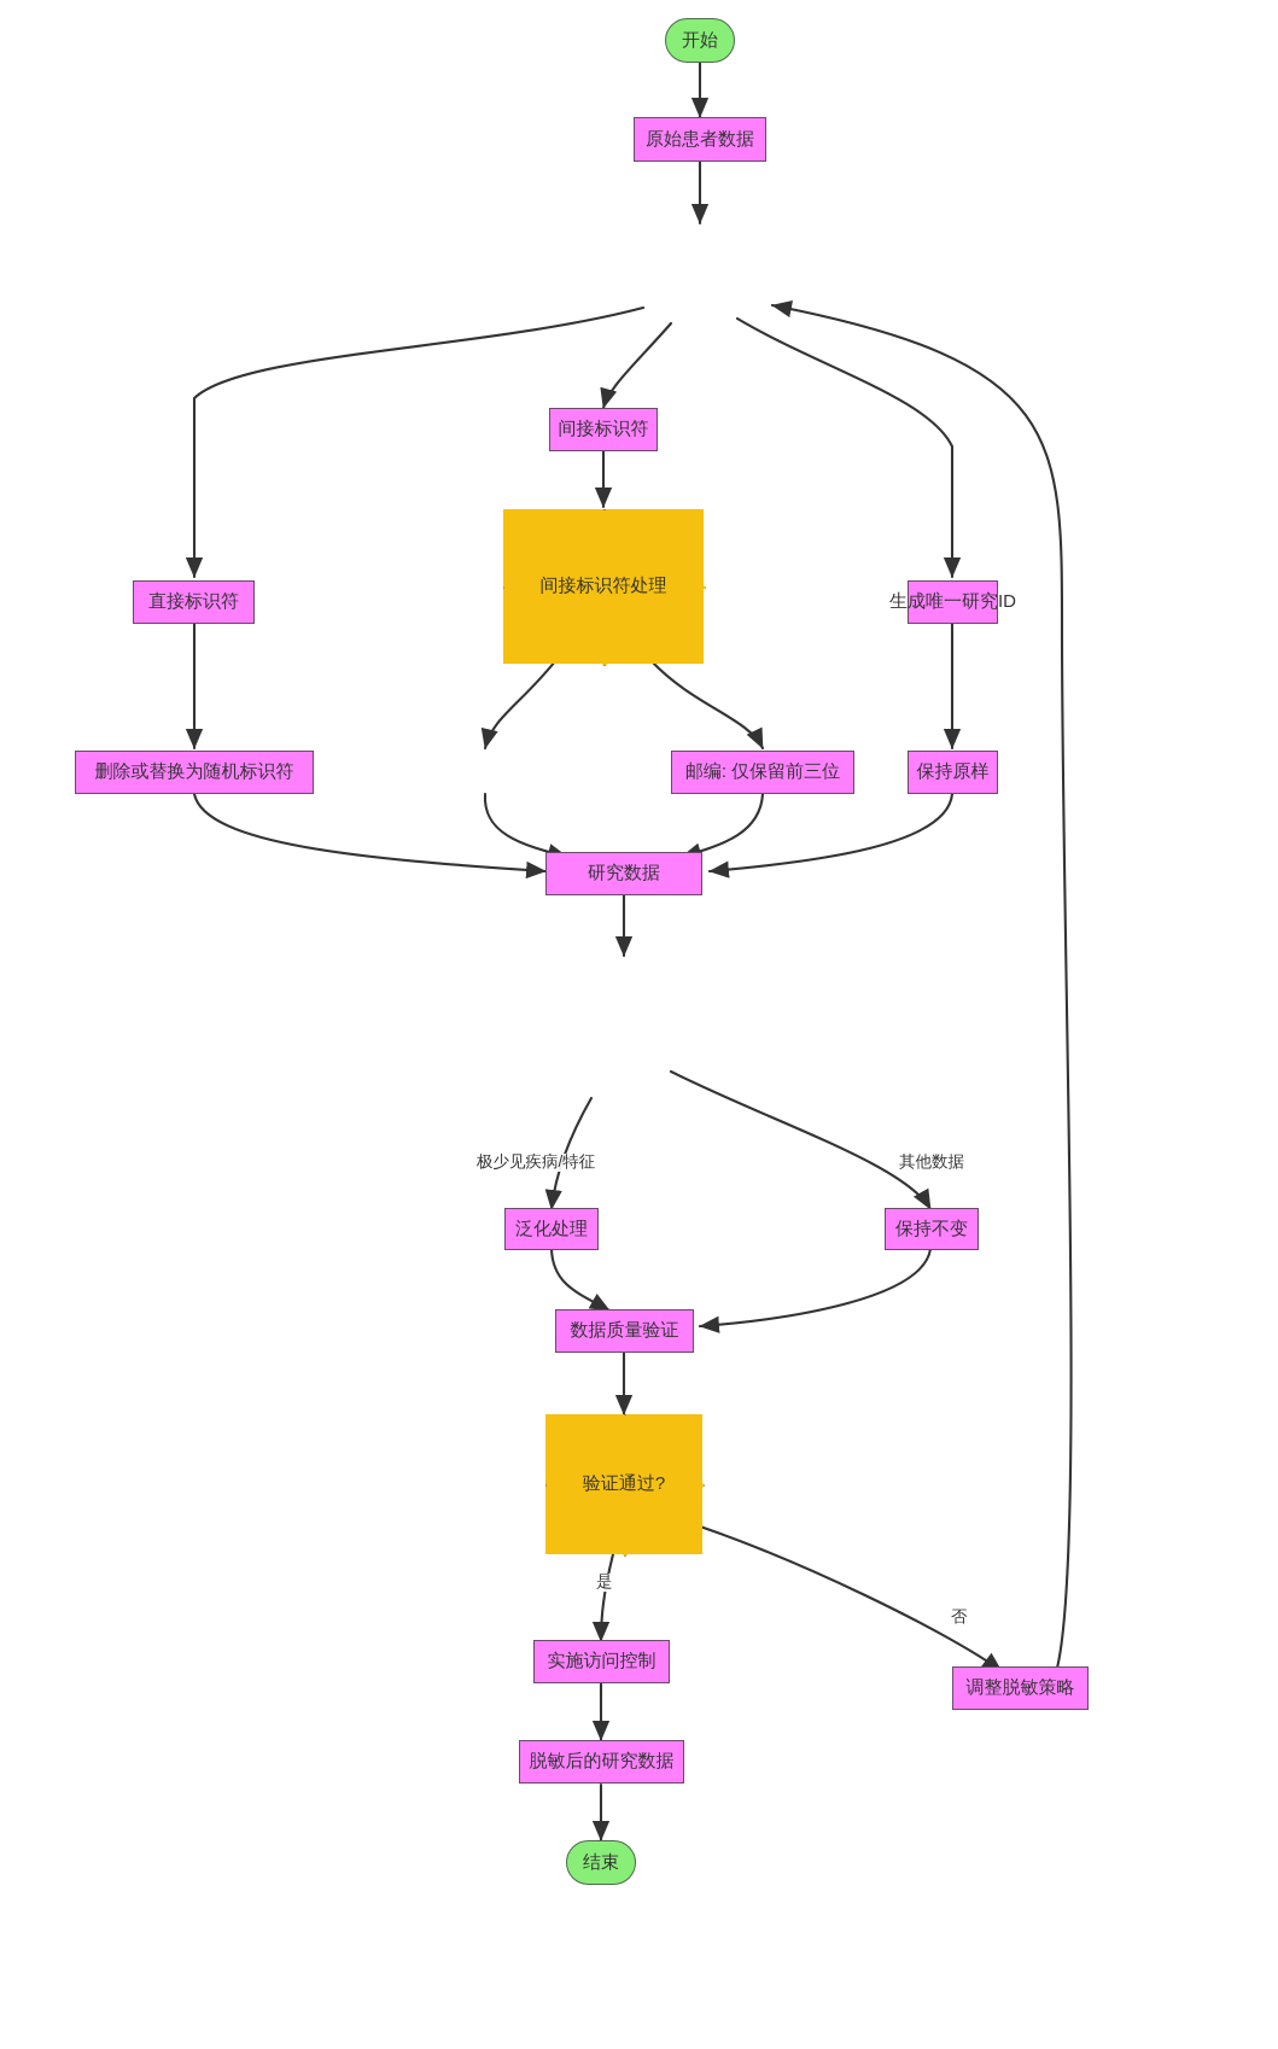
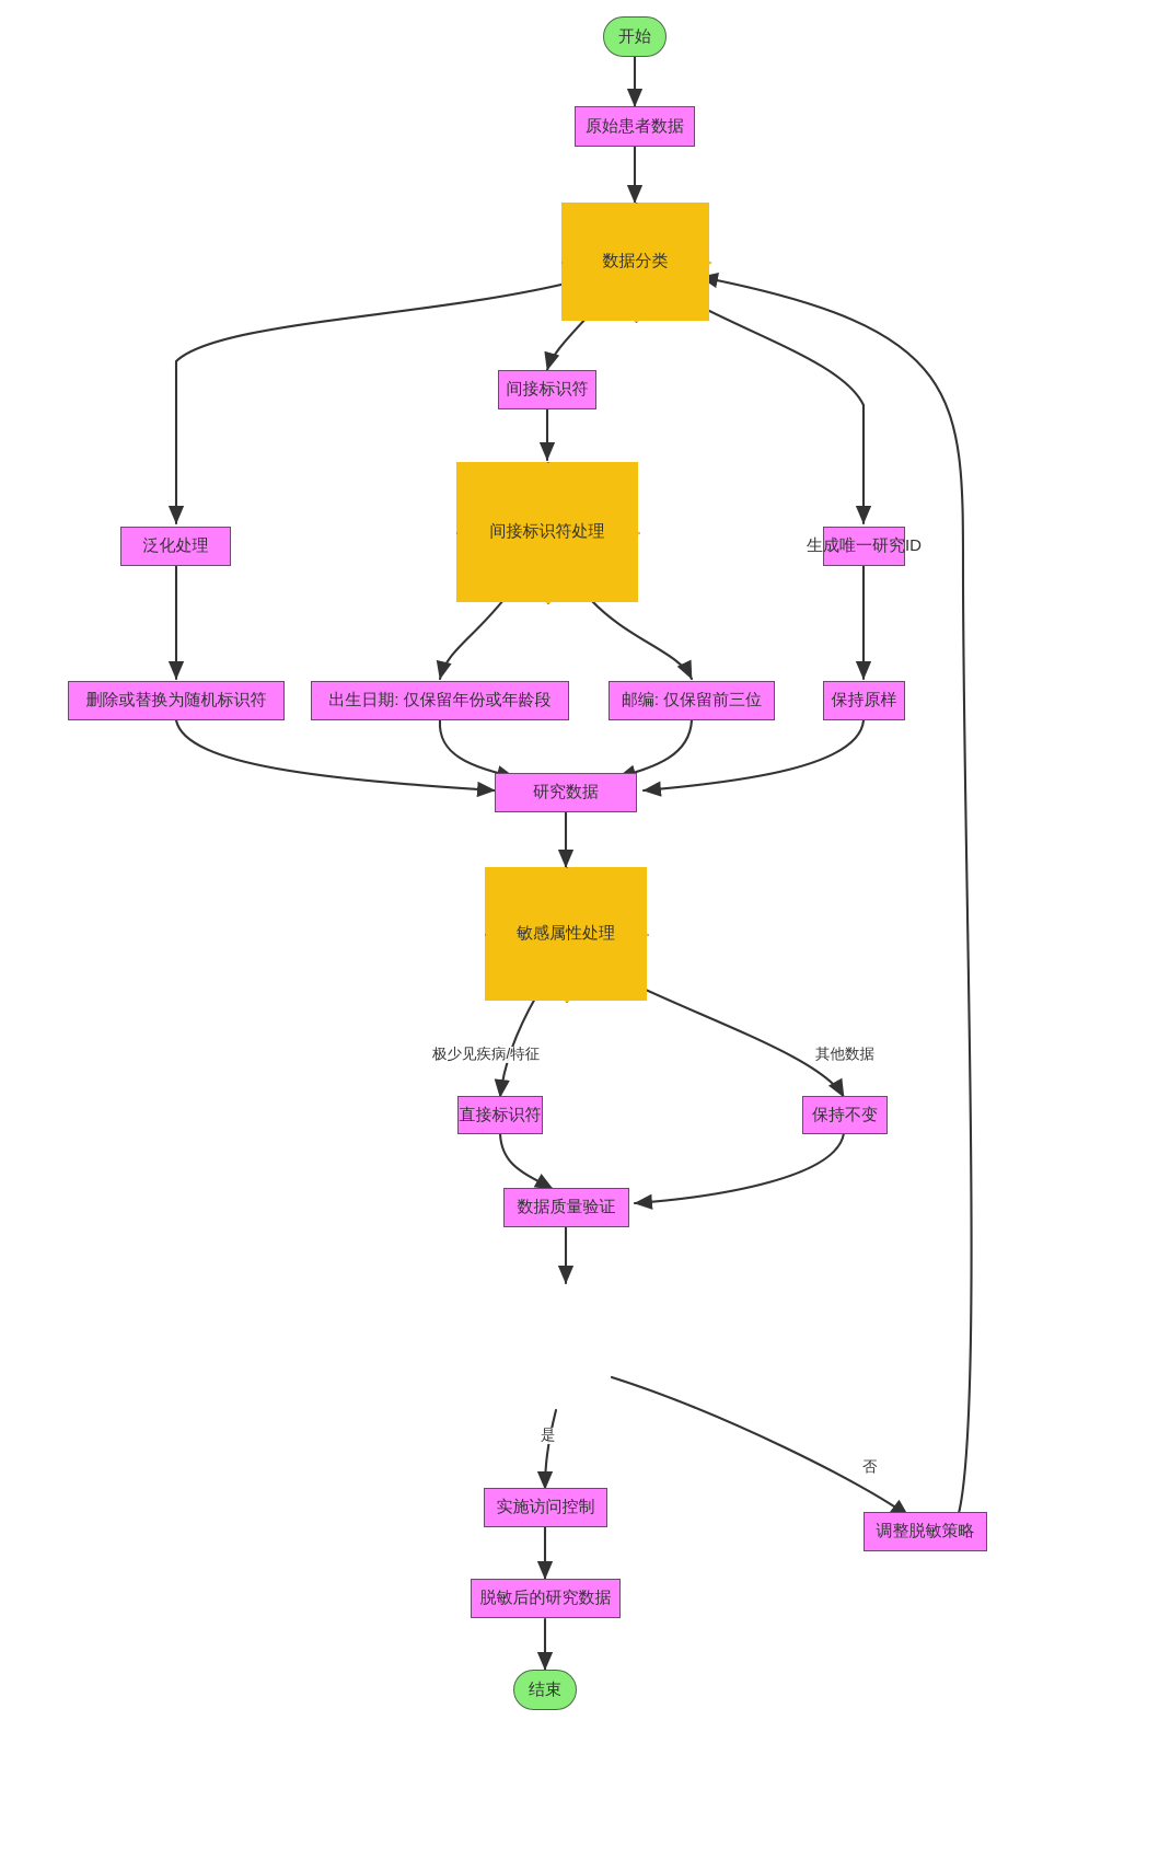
  开始
  原始患者数据
+ 数据分类
- 直接标识符
+ 泛化处理
  间接标识符
  生成唯一研究ID
  间接标识符处理
  删除或替换为随机标识符
+ 出生日期: 仅保留年份或年龄段
  邮编: 仅保留前三位
  保持原样
  研究数据
+ 敏感属性处理
- 泛化处理
+ 直接标识符
  保持不变
  数据质量验证
- 验证通过?
  实施访问控制
  调整脱敏策略
  脱敏后的研究数据
  结束
  极少见疾病/特征
  其他数据
  是
  否
